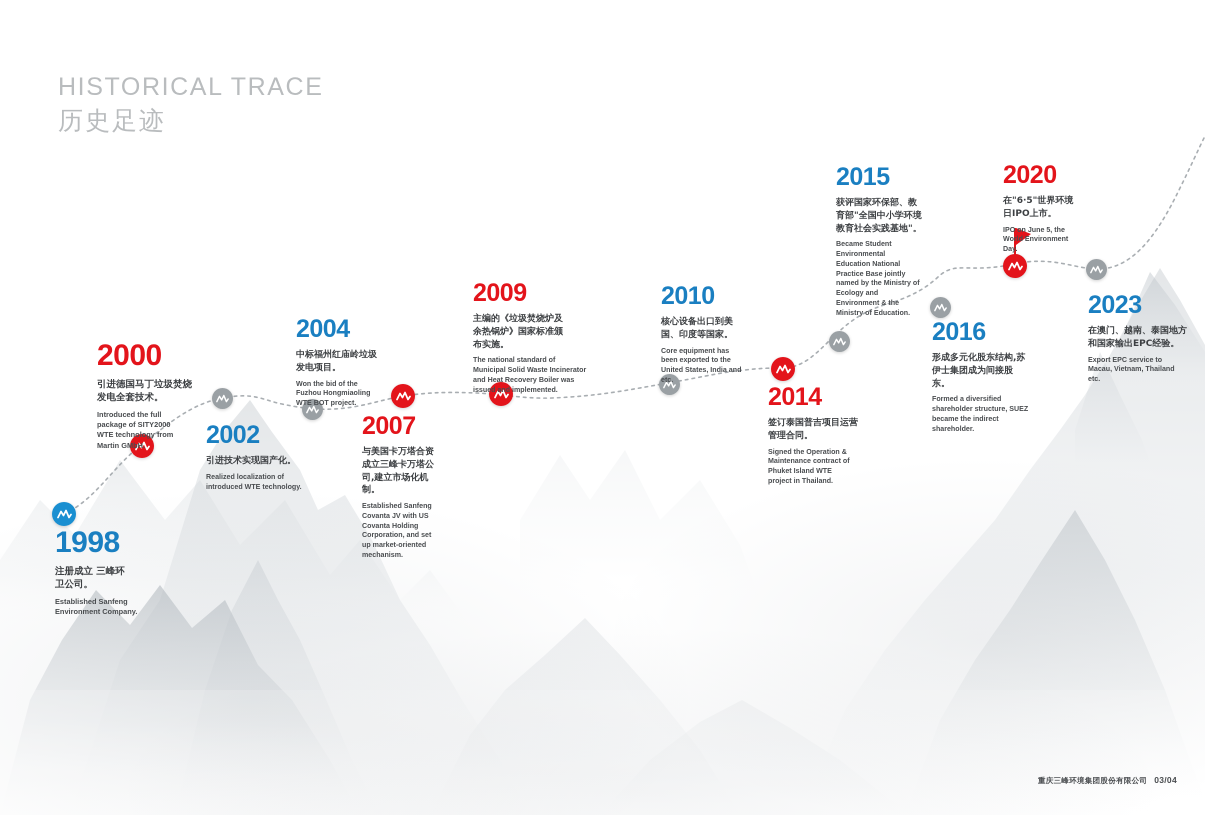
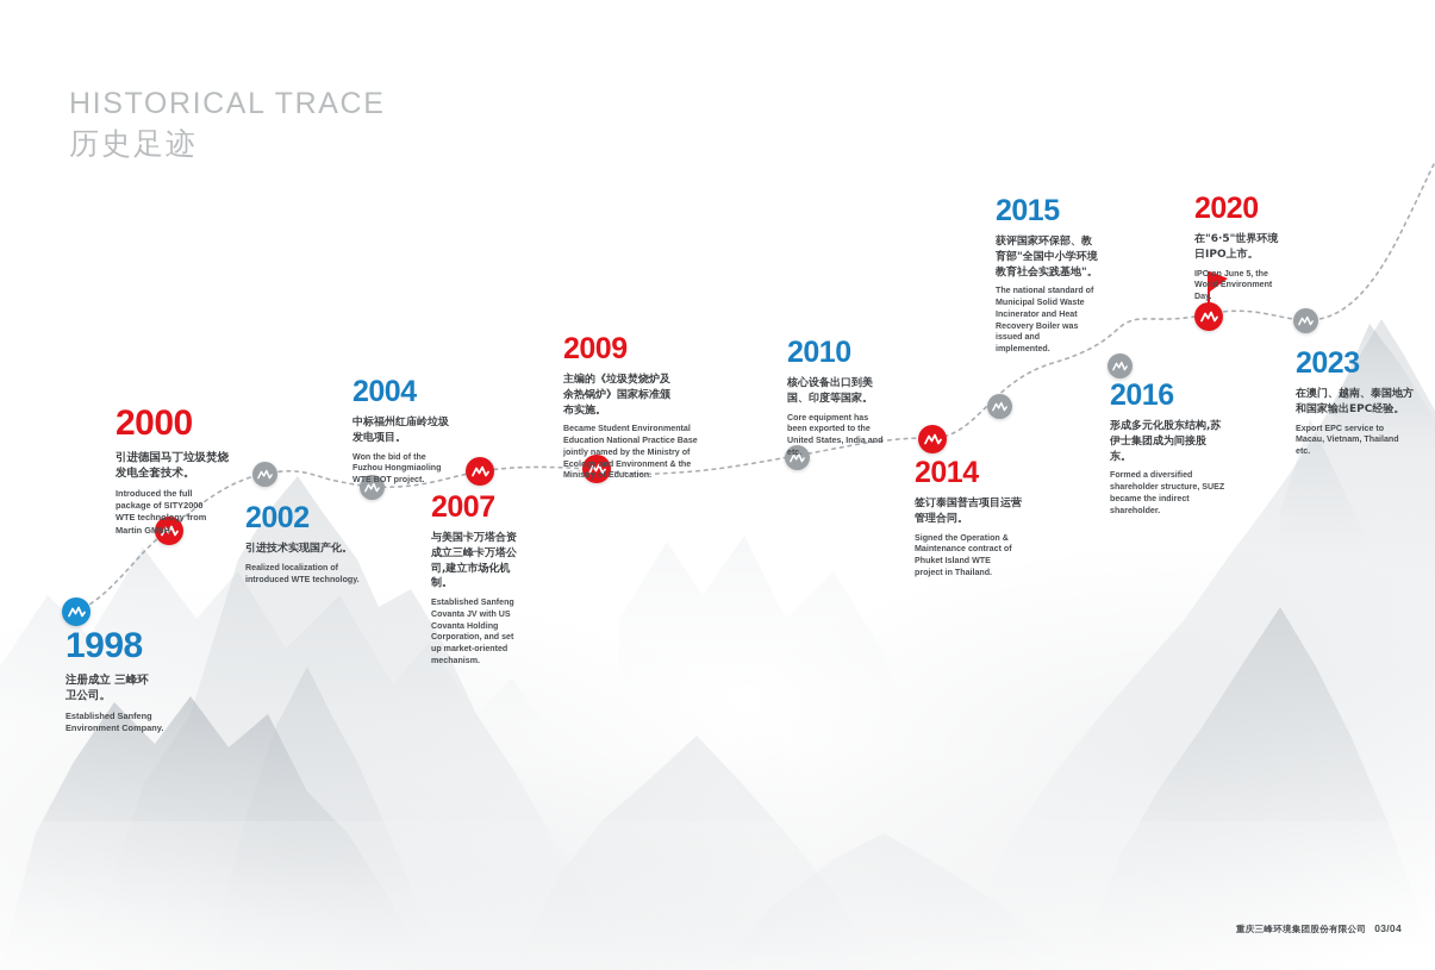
  HISTORICAL TRACE
  历史足迹
  1998
  注册成立 三峰环卫公司。
  Established Sanfeng Environment Company.
  2000
  引进德国马丁垃圾焚烧发电全套技术。
  Introduced the full package of SITY2000 WTE technology from Martin GMbH.
  2002
  引进技术实现国产化。
  Realized localization of introduced WTE technology.
  2004
  中标福州红庙岭垃圾发电项目。
  Won the bid of the Fuzhou Hongmiaoling WTE BOT project.
  2007
  与美国卡万塔合资成立三峰卡万塔公司,建立市场化机制。
  Established Sanfeng Covanta Holding Corporation, and set up market-oriented mechanism.
  2009
  主编的《垃圾焚烧炉及余热锅炉》国家标准颁布实施。
- The national standard of Municipal Solid Waste Incinerator and Heat Recovery Boiler was issued and implemented.
+ Became Student Environmental Education National Practice Base jointly named by the Ministry of Ecology and Environment & the Ministry of Education.
  2010
  核心设备出口到美国、印度等国家。
  Core equipment has been exported to the United States, India and etc.
  2014
  签订泰国普吉项目运营管理合同。
  Signed the Operation & Maintenance contract of Phuket Island WTE project in Thailand.
  2015
  获评国家环保部、教育部"全国中小学环境教育社会实践基地"。
- Became Student Environmental Education National Practice Base jointly named by the Ministry of Ecology and Environment & the Ministry of Education.
+ The national standard of Municipal Solid Waste Incinerator and Heat Recovery Boiler was issued and implemented.
  2016
  形成多元化股东结构,苏伊士集团成为间接股东。
  Formed a diversified shareholder structure, SUEZ became the indirect shareholder.
  2020
  在"6·5"世界环境日IPO上市。
  IPO on June 5, the World Environment Day.
  2023
  在澳门、越南、泰国地方和国家输出EPC经验。
  Export EPC service to Macau, Vietnam, Thailand etc.
  重庆三峰环境集团股份有限公司
  03/04
